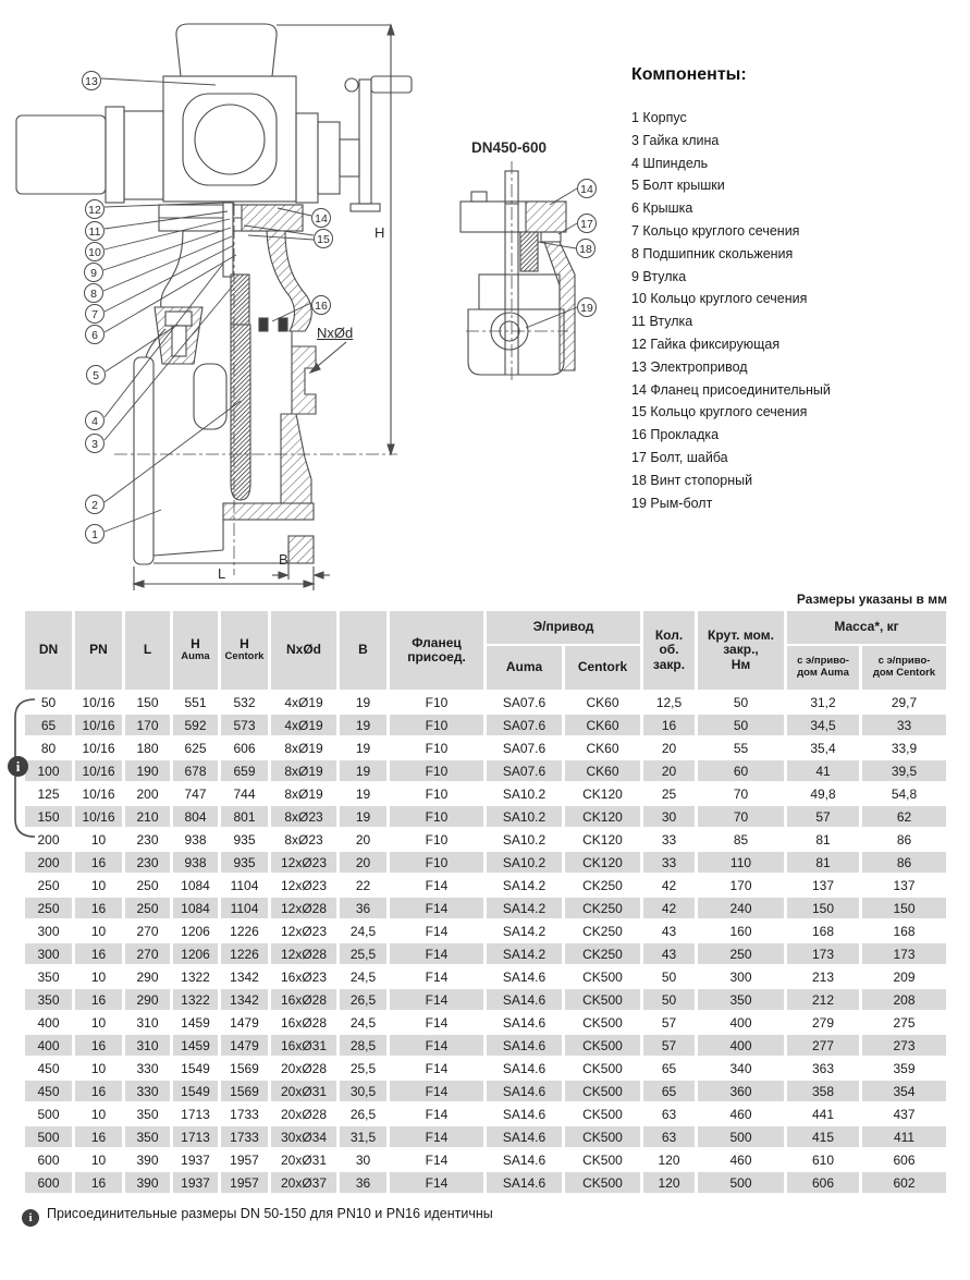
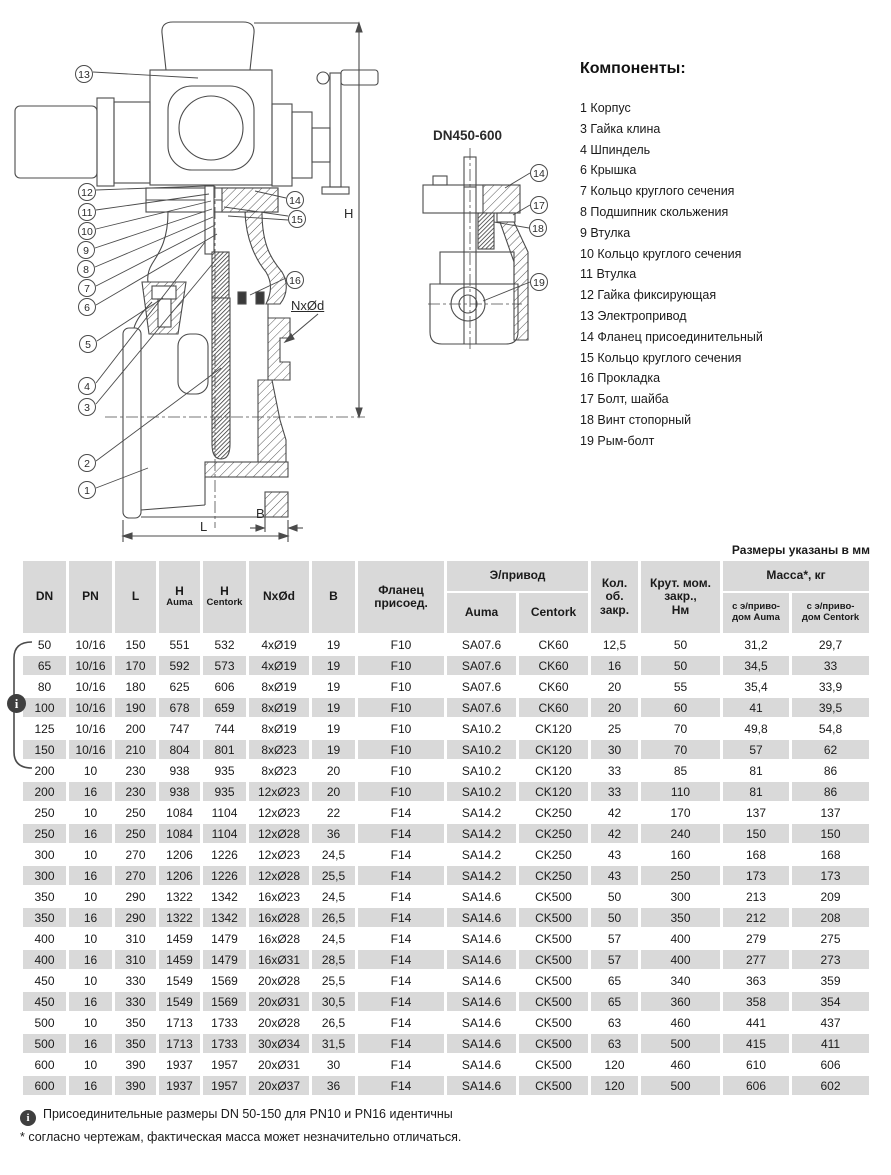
  DN450-600
  13
  12
  11
  10
  9
  8
  7
  6
  5
  4
  3
  2
  1
  14
  15
  16
  14
  17
  18
  19
  H
  NxØd
  L
  B
  Компоненты:
  1 Корпус
  3 Гайка клина
  4 Шпиндель
- 5 Болт крышки
  6 Крышка
  7 Кольцо круглого сечения
  8 Подшипник скольжения
  9 Втулка
  10 Кольцо круглого сечения
  11 Втулка
  12 Гайка фиксирующая
  13 Электропривод
  14 Фланец присоединительный
  15 Кольцо круглого сечения
  16 Прокладка
  17 Болт, шайба
  18 Винт стопорный
  19 Рым-болт
  Размеры указаны в мм
  DN	PN	L	HAuma	HCentork	NxØd	B	Фланец присоед.	Э/привод	Кол. об. закр.	Крут. мом. закр., Нм	Масса*, кг
  Auma	Centork	с э/приво- дом Auma	с э/приво- дом Centork
  50	10/16	150	551	532	4xØ19	19	F10	SA07.6	CK60	12,5	50	31,2	29,7
  65	10/16	170	592	573	4xØ19	19	F10	SA07.6	CK60	16	50	34,5	33
  80	10/16	180	625	606	8xØ19	19	F10	SA07.6	CK60	20	55	35,4	33,9
  100	10/16	190	678	659	8xØ19	19	F10	SA07.6	CK60	20	60	41	39,5
  125	10/16	200	747	744	8xØ19	19	F10	SA10.2	CK120	25	70	49,8	54,8
  150	10/16	210	804	801	8xØ23	19	F10	SA10.2	CK120	30	70	57	62
  200	10	230	938	935	8xØ23	20	F10	SA10.2	CK120	33	85	81	86
  200	16	230	938	935	12xØ23	20	F10	SA10.2	CK120	33	110	81	86
  250	10	250	1084	1104	12xØ23	22	F14	SA14.2	CK250	42	170	137	137
  250	16	250	1084	1104	12xØ28	36	F14	SA14.2	CK250	42	240	150	150
  300	10	270	1206	1226	12xØ23	24,5	F14	SA14.2	CK250	43	160	168	168
  300	16	270	1206	1226	12xØ28	25,5	F14	SA14.2	CK250	43	250	173	173
  350	10	290	1322	1342	16xØ23	24,5	F14	SA14.6	CK500	50	300	213	209
  350	16	290	1322	1342	16xØ28	26,5	F14	SA14.6	CK500	50	350	212	208
  400	10	310	1459	1479	16xØ28	24,5	F14	SA14.6	CK500	57	400	279	275
  400	16	310	1459	1479	16xØ31	28,5	F14	SA14.6	CK500	57	400	277	273
  450	10	330	1549	1569	20xØ28	25,5	F14	SA14.6	CK500	65	340	363	359
  450	16	330	1549	1569	20xØ31	30,5	F14	SA14.6	CK500	65	360	358	354
  500	10	350	1713	1733	20xØ28	26,5	F14	SA14.6	CK500	63	460	441	437
  500	16	350	1713	1733	30xØ34	31,5	F14	SA14.6	CK500	63	500	415	411
  600	10	390	1937	1957	20xØ31	30	F14	SA14.6	CK500	120	460	610	606
  600	16	390	1937	1957	20xØ37	36	F14	SA14.6	CK500	120	500	606	602
  i
  i Присоединительные размеры DN 50-150 для PN10 и PN16 идентичны
+ * согласно чертежам, фактическая масса может незначительно отличаться.
